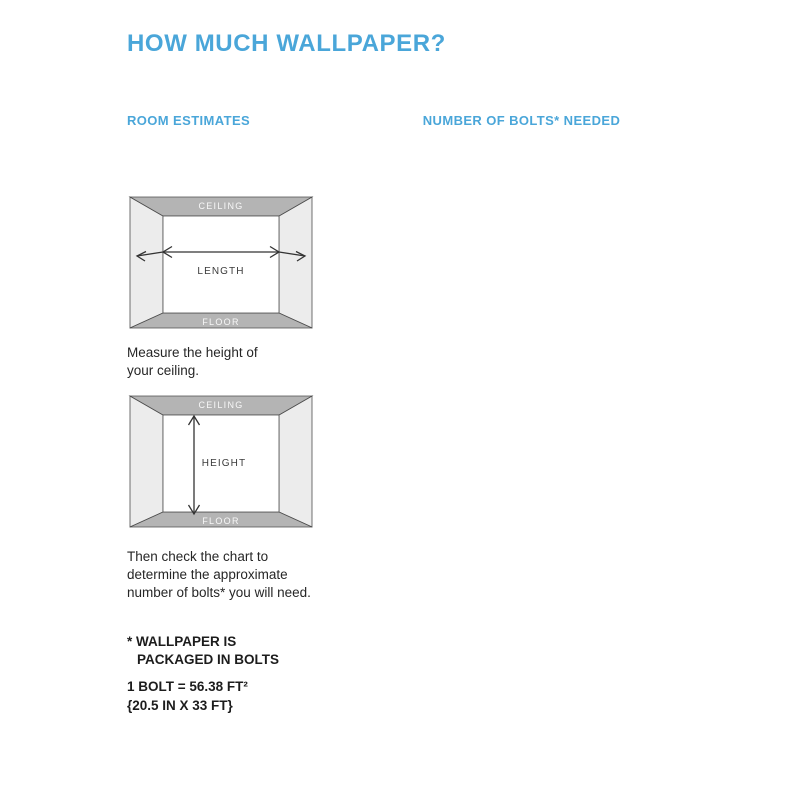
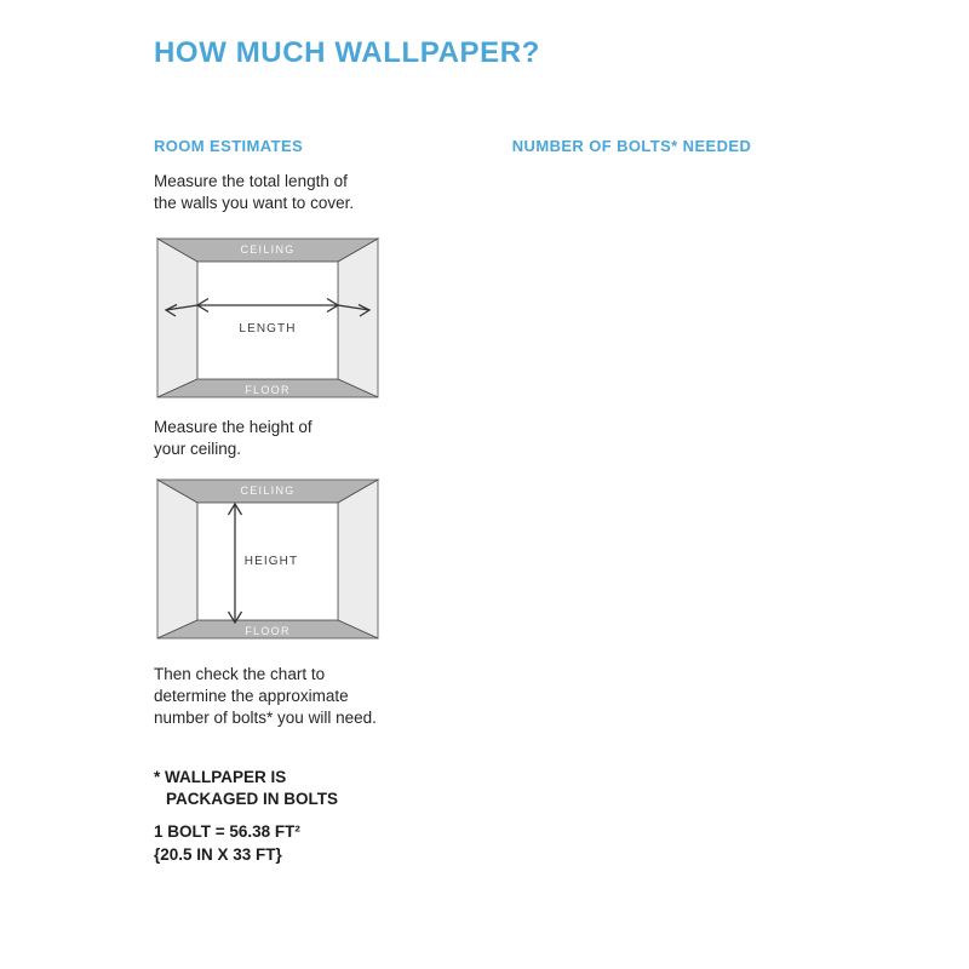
  HOW MUCH WALLPAPER?
  ROOM ESTIMATES
+ Measure the total length of
+ the walls you want to cover.
  CEILING
  FLOOR
  LENGTH
  Measure the height of
  your ceiling.
  CEILING
  FLOOR
  HEIGHT
  Then check the chart to
  determine the approximate
  number of bolts* you will need.
  * WALLPAPER IS
  PACKAGED IN BOLTS
  1 BOLT = 56.38 FT²
  {20.5 IN X 33 FT}
  NUMBER OF BOLTS* NEEDED
